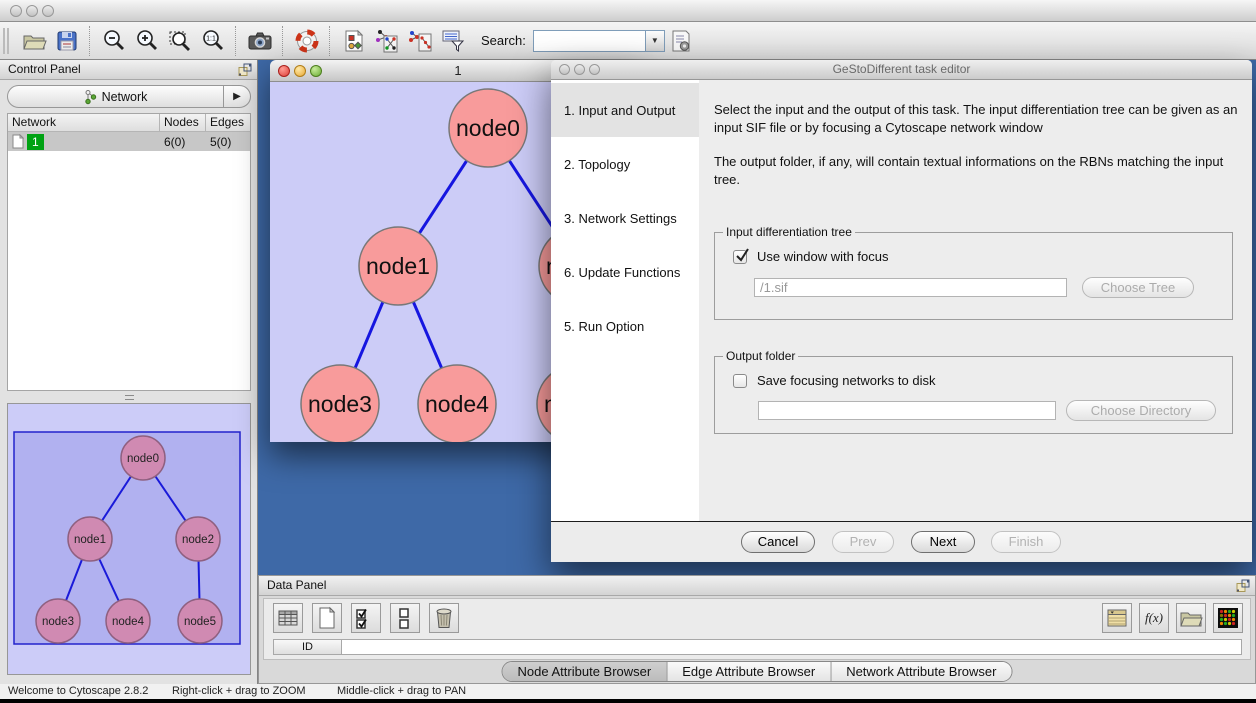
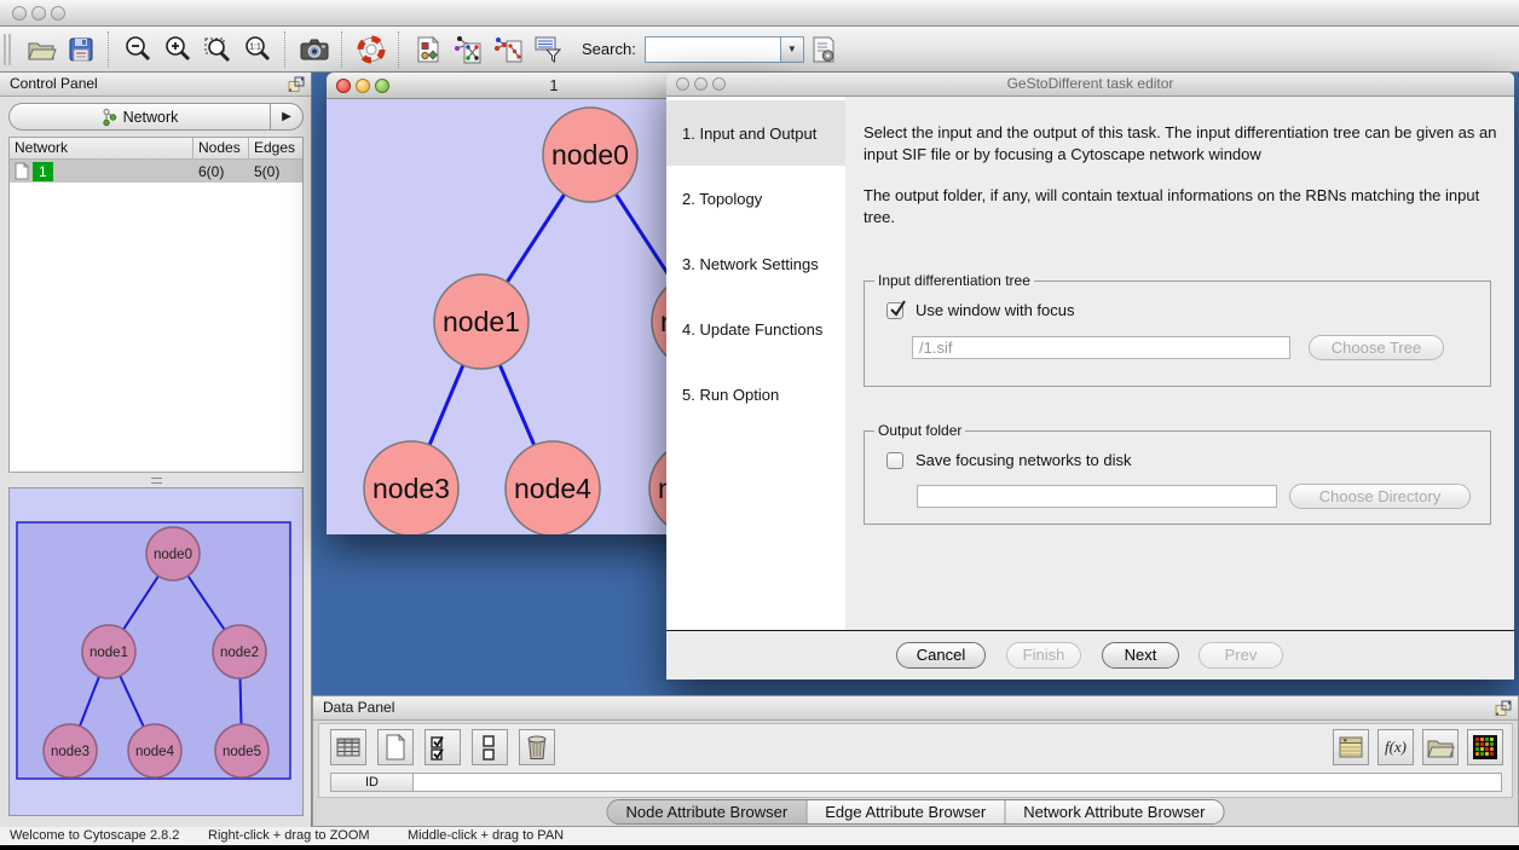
  Search:
  ▼
  Control Panel
  Network
  ▶
  Network
  Nodes
  Edges
  1
  6(0)
  5(0)
  node0
  node1
  node2
  node3
  node4
  node5
  1
  node0
  node1
  node3
  node4
  GeStoDifferent task editor
  1. Input and Output
  2. Topology
  3. Network Settings
- 6. Update Functions
+ 4. Update Functions
  5. Run Option
  Select the input and the output of this task. The input differentiation tree can be given as an input SIF file or by focusing a Cytoscape network window
  The output folder, if any, will contain textual informations on the RBNs matching the input tree.
  Input differentiation tree
  Use window with focus
  /1.sif
  Choose Tree
  Output folder
  Save focusing networks to disk
  Choose Directory
  Cancel
- Prev
+ Finish
  Next
- Finish
+ Prev
  Data Panel
  f(x)
  ID
  Node Attribute Browser
  Edge Attribute Browser
  Network Attribute Browser
  Welcome to Cytoscape 2.8.2
  Right-click + drag to ZOOM
  Middle-click + drag to PAN
